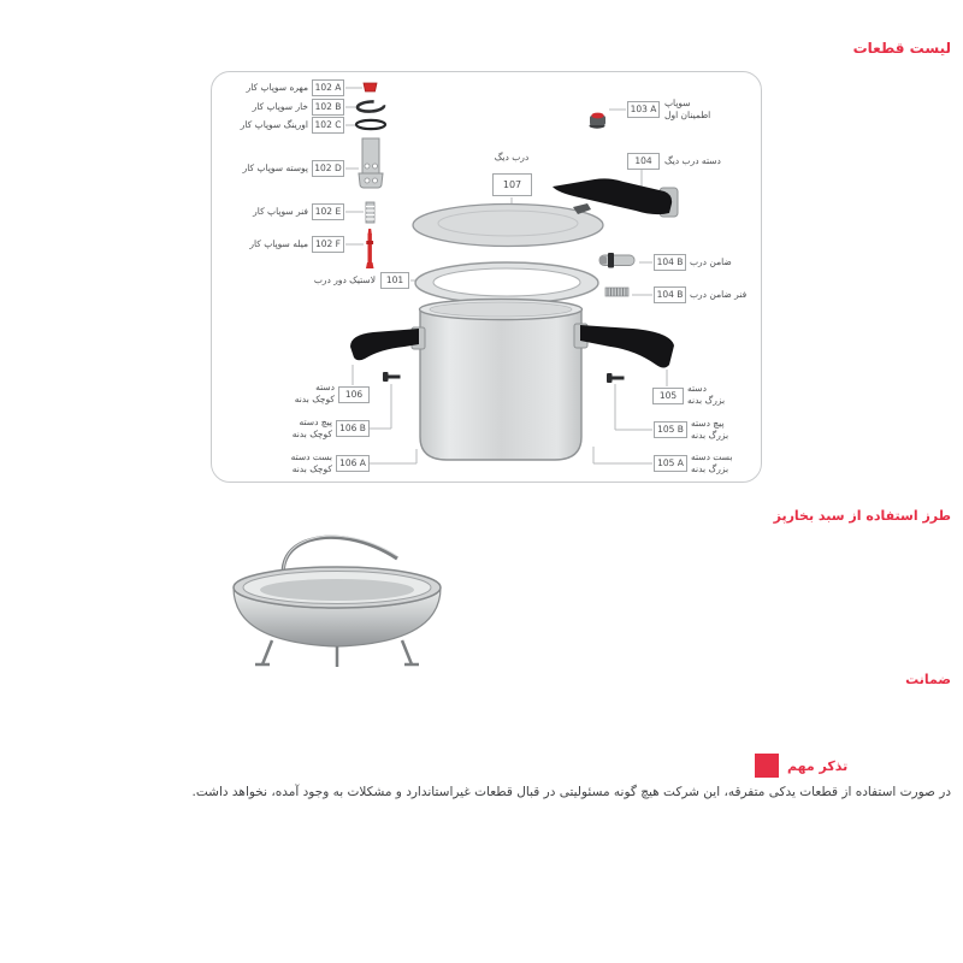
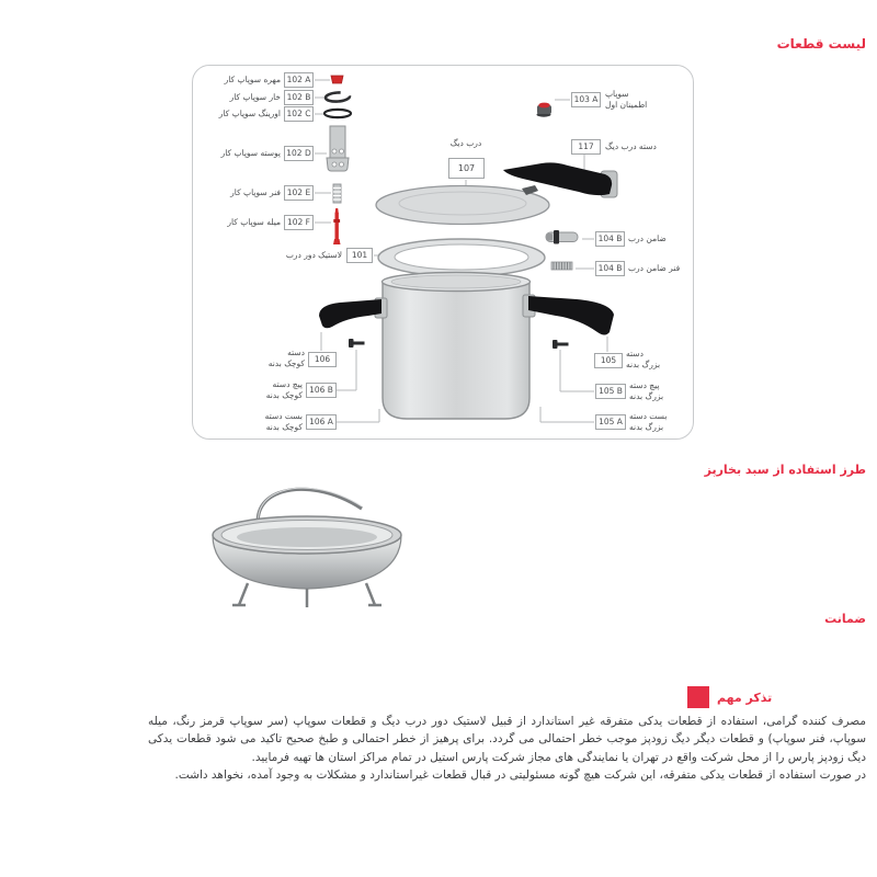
  لیست قطعات
  مهره سوپاپ کار
  102 A
  خار سوپاپ کار
  102 B
  اورینگ سوپاپ کار
  102 C
  پوسته سوپاپ کار
  102 D
  فنر سوپاپ کار
  102 E
  میله سوپاپ کار
  102 F
  لاستیک دور درب
  101
  103 A
  سوپاپ
  اطمینان اول
- 104
+ 117
  دسته درب دیگ
  درب دیگ
  107
  104 B
  ضامن درب
  104 B
  فنر ضامن درب
  دسته
  کوچک بدنه
  106
  پیچ دسته
  کوچک بدنه
  106 B
  بست دسته
  کوچک بدنه
  106 A
  105
  دسته
  بزرگ بدنه
  105 B
  پیچ دسته
  بزرگ بدنه
  105 A
  بست دسته
  بزرگ بدنه
  طرز استفاده از سبد بخارپز
  ضمانت
  تذکر مهم
+ مصرف کننده گرامی، استفاده از قطعات یدکی متفرقه غیر استاندارد از قبیل لاستیک دور درب دیگ و قطعات سوپاپ (سر سوپاپ قرمز رنگ، میله سوپاپ، فنر سوپاپ) و قطعات دیگر دیگ زودپز موجب خطر احتمالی می گردد. برای پرهیز از خطر احتمالی و طبخ صحیح تاکید می شود قطعات یدکی دیگ زودپز پارس را از محل شرکت واقع در تهران یا نمایندگی های مجاز شرکت پارس استیل در تمام مراکز استان ها تهیه فرمایید.
  در صورت استفاده از قطعات یدکی متفرقه، این شرکت هیچ گونه مسئولیتی در قبال قطعات غیراستاندارد و مشکلات به وجود آمده، نخواهد داشت.
